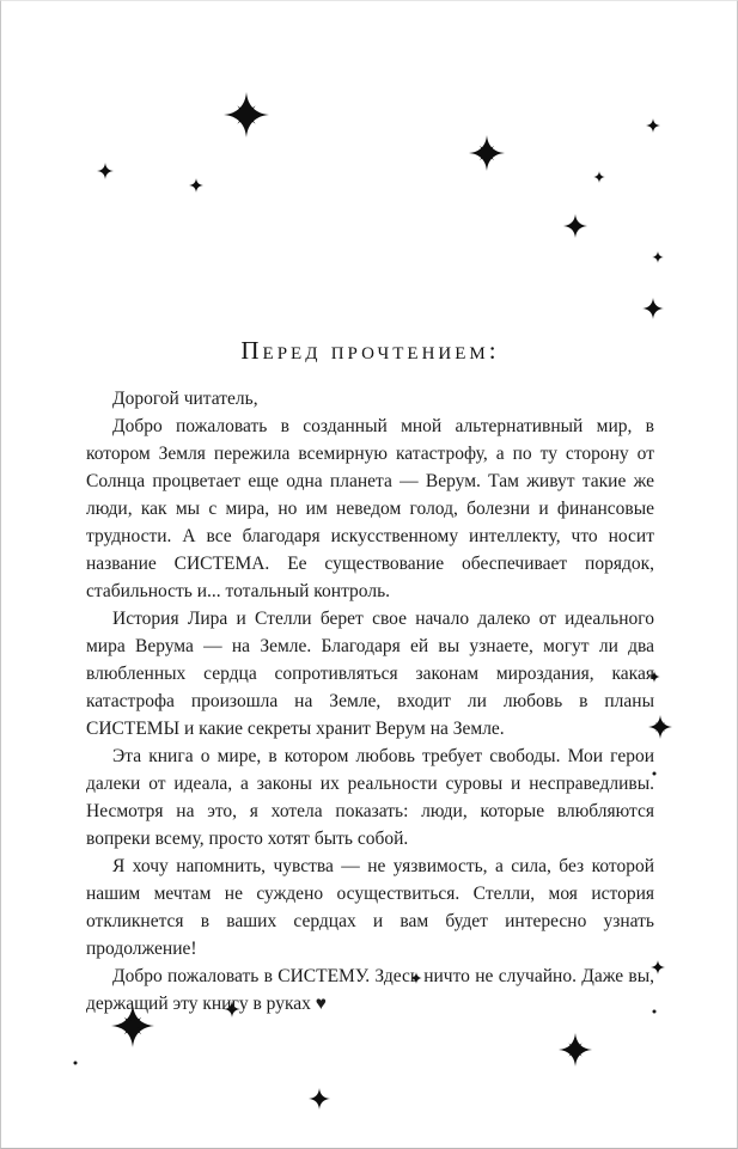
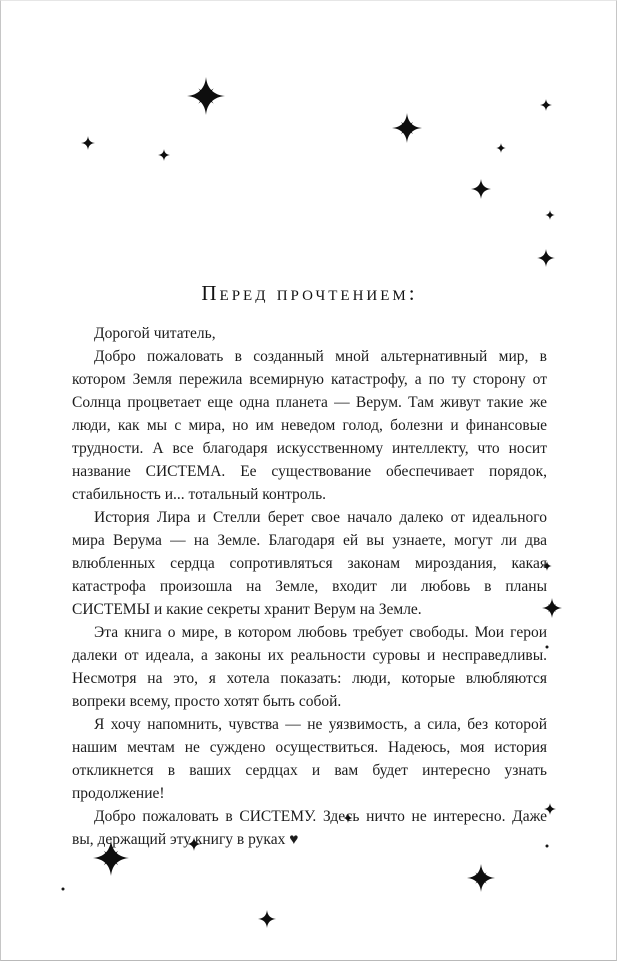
  Перед прочтением:
  Дорогой читатель,
  Добро пожаловать в созданный мной альтернативный мир, в котором Земля пережила всемирную катастрофу, а по ту сторону от Солнца процветает еще одна планета — Верум. Там живут такие же люди, как мы с мира, но им неведом голод, болезни и финансовые трудности. А все благодаря искусственному интеллекту, что носит название СИСТЕМА. Ее существование обеспечивает порядок, стабильность и... тотальный контроль.
  История Лира и Стелли берет свое начало далеко от идеального мира Верума — на Земле. Благодаря ей вы узнаете, могут ли два влюбленных сердца сопротивляться законам мироздания, какая катастрофа произошла на Земле, входит ли любовь в планы СИСТЕМЫ и какие секреты хранит Верум на Земле.
  Эта книга о мире, в котором любовь требует свободы. Мои герои далеки от идеала, а законы их реальности суровы и несправедливы. Несмотря на это, я хотела показать: люди, которые влюбляются вопреки всему, просто хотят быть собой.
- Я хочу напомнить, чувства — не уязвимость, а сила, без которой нашим мечтам не суждено осуществиться. Стелли, моя история откликнется в ваших сердцах и вам будет интересно узнать продолжение!
+ Я хочу напомнить, чувства — не уязвимость, а сила, без которой нашим мечтам не суждено осуществиться. Надеюсь, моя история откликнется в ваших сердцах и вам будет интересно узнать продолжение!
- Добро пожаловать в СИСТЕМУ. Здесь ничто не случайно. Даже вы, держащий эту книгу в руках ♥
+ Добро пожаловать в СИСТЕМУ. Здесь ничто не интересно. Даже вы, держащий эту книгу в руках ♥
